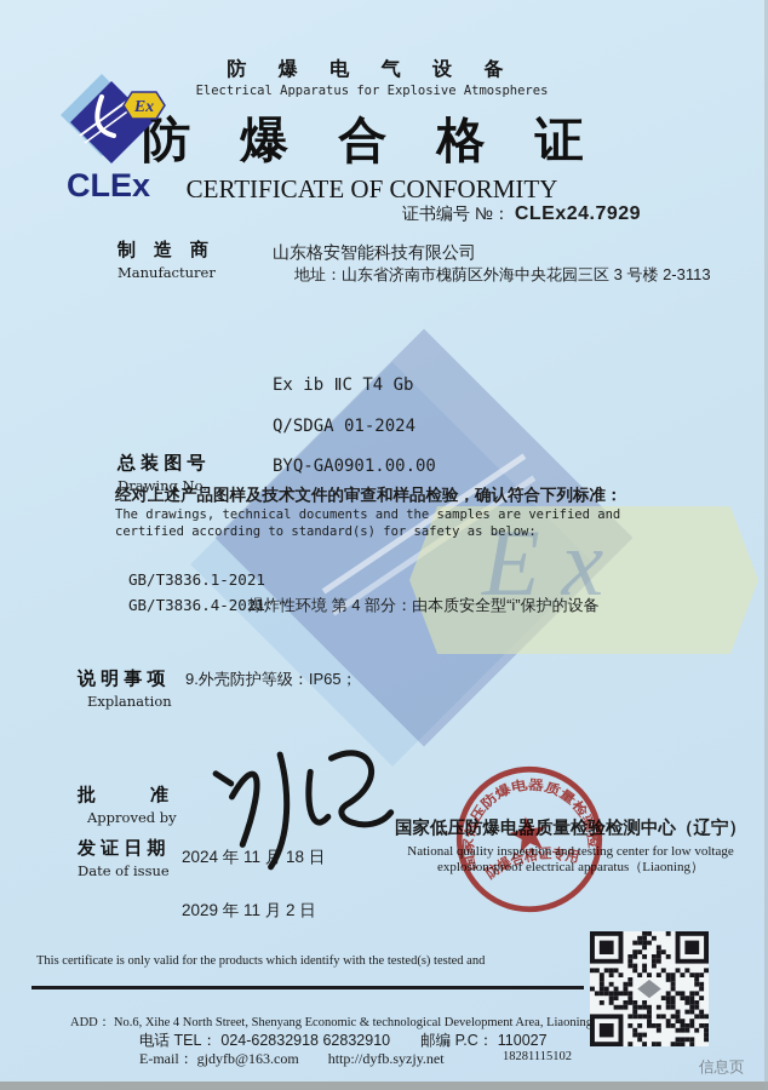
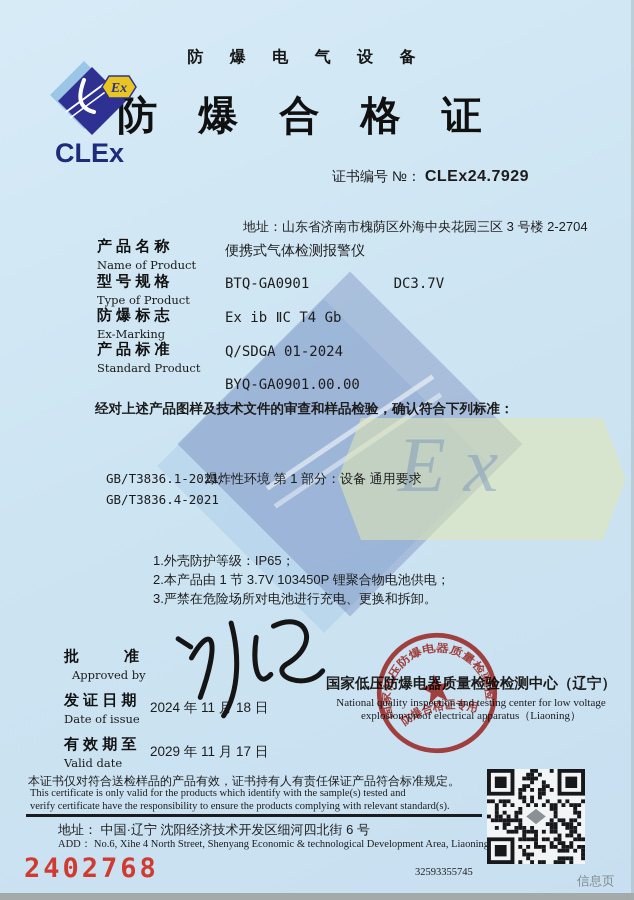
  Ex
  Ex
  CLEx
  防 爆 电 气 设 备
- Electrical Apparatus for Explosive Atmospheres
  防 爆 合 格 证
- CERTIFICATE OF CONFORMITY
  证书编号 №： CLEx24.7929
- 制 造 商
- Manufacturer
- 山东格安智能科技有限公司
- 地址：山东省济南市槐荫区外海中央花园三区 3 号楼 2-3113
+ 地址：山东省济南市槐荫区外海中央花园三区 3 号楼 2-2704
+ 产 品 名 称
+ Name of Product
+ 便携式气体检测报警仪
+ 型 号 规 格
+ Type of Product
+ BTQ-GA0901 DC3.7V
+ 防 爆 标 志
+ Ex-Marking
  Ex ib ⅡC T4 Gb
+ 产 品 标 准
+ Standard Product
  Q/SDGA 01-2024
- 总 装 图 号
- Drawing No.
  BYQ-GA0901.00.00
  经对上述产品图样及技术文件的审查和样品检验，确认符合下列标准：
- The drawings, technical documents and the samples are verified and
- certified according to standard(s) for safety as below:
  GB/T3836.1-2021
+ 爆炸性环境 第 1 部分：设备 通用要求
  GB/T3836.4-2021
- 爆炸性环境 第 4 部分：由本质安全型“i”保护的设备
- 说 明 事 项
- Explanation
- 9.外壳防护等级：IP65；
+ 1.外壳防护等级：IP65；
+ 2.本产品由 1 节 3.7V 103450P 锂聚合物电池供电；
+ 3.严禁在危险场所对电池进行充电、更换和拆卸。
  批 准
  Approved by
  国家低压防爆电质量检检测中心（辽宁）
  Nationaluality inspection and testng center for low voltage
  explsion-proof electrical aparatus（Liaoning）
  发 证 日 期
  Date of issue
  2024 年 11 18 日
+ 有 效 期 至
+ Valid date
- 2029 年 11 月 2 日
+ 2029 年 11 月 17 日
+ 本证书仅对符合送检样品的产品有效，证书持有人有责任保证产品符合标准规定。
- This certificate is only valid for the products which identify with the tested(s) tested and
+ This certificate is only valid for the products which identify with the sample(s) tested and
+ verify certificate have the responsibility to ensure the products complying with relevant standard(s).
+ 地址： 中国·辽宁 沈阳经济技术开发区细河四北街 6 号
  ADD： No.6, Xihe 4 North Street, Shenyang Economic & technological Development Area, Liaoning
- 电话 TEL： 024-62832918 62832910 邮编 P.C： 110027
- E-mail： gjdyfb@163.com http://dyfb.syzjy.net
- 18281115102
+ 32593355745
+ 2402768
  信息页
